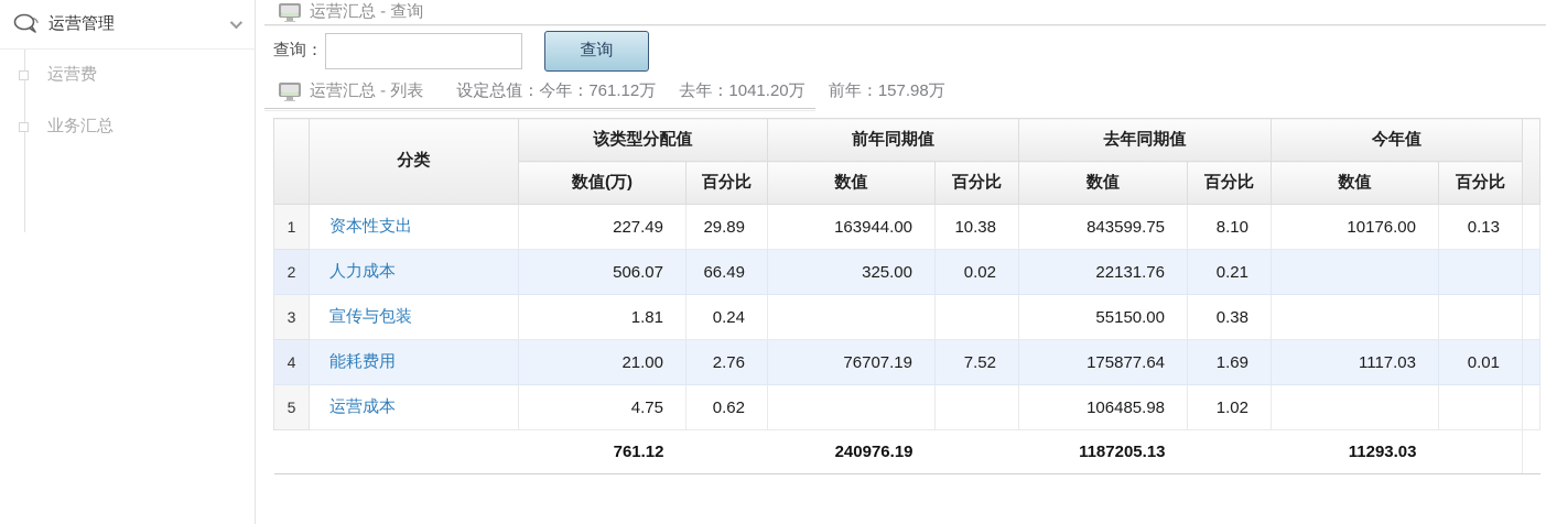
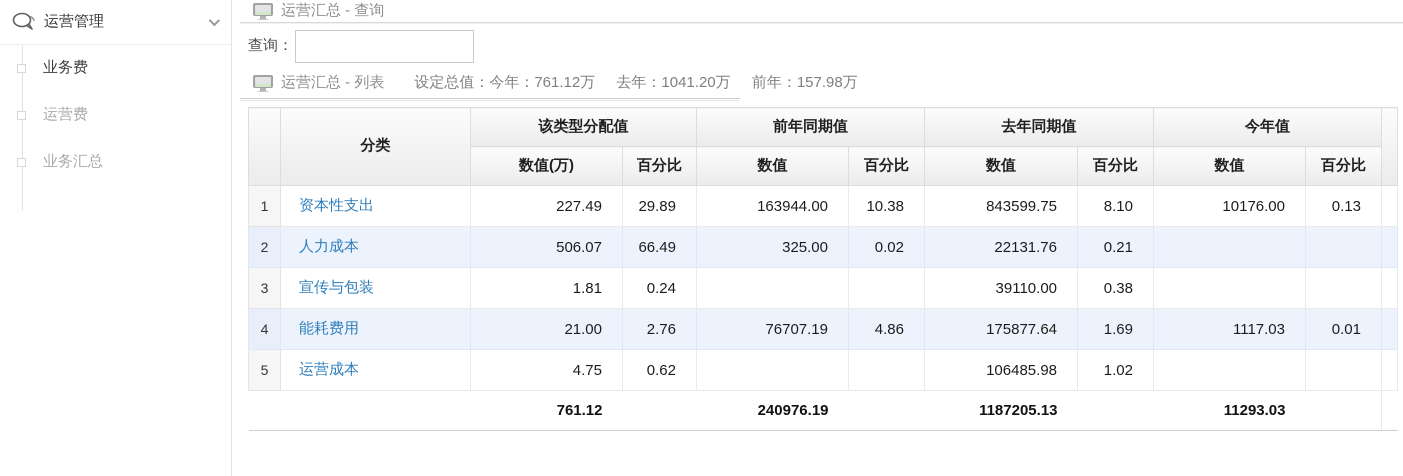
  运营管理
+ 业务费
  运营费
  业务汇总
  运营汇总 - 查询
  查询：
- 查询
  运营汇总 - 列表
  设定总值：今年：761.12万 去年：1041.20万 前年：157.98万
  	分类	该类型分配值	前年同期值	去年同期值	今年值
  数值(万)	百分比	数值	百分比	数值	百分比	数值	百分比
  1	资本性支出	227.49	29.89	163944.00	10.38	843599.75	8.10	10176.00	0.13
  2	人力成本	506.07	66.49	325.00	0.02	22131.76	0.21
- 3	宣传与包装	1.81	0.24			55150.00	0.38
+ 3	宣传与包装	1.81	0.24			39110.00	0.38
- 4	能耗费用	21.00	2.76	76707.19	7.52	175877.64	1.69	1117.03	0.01
+ 4	能耗费用	21.00	2.76	76707.19	4.86	175877.64	1.69	1117.03	0.01
  5	运营成本	4.75	0.62			106485.98	1.02
  	761.12		240976.19		1187205.13		11293.03
